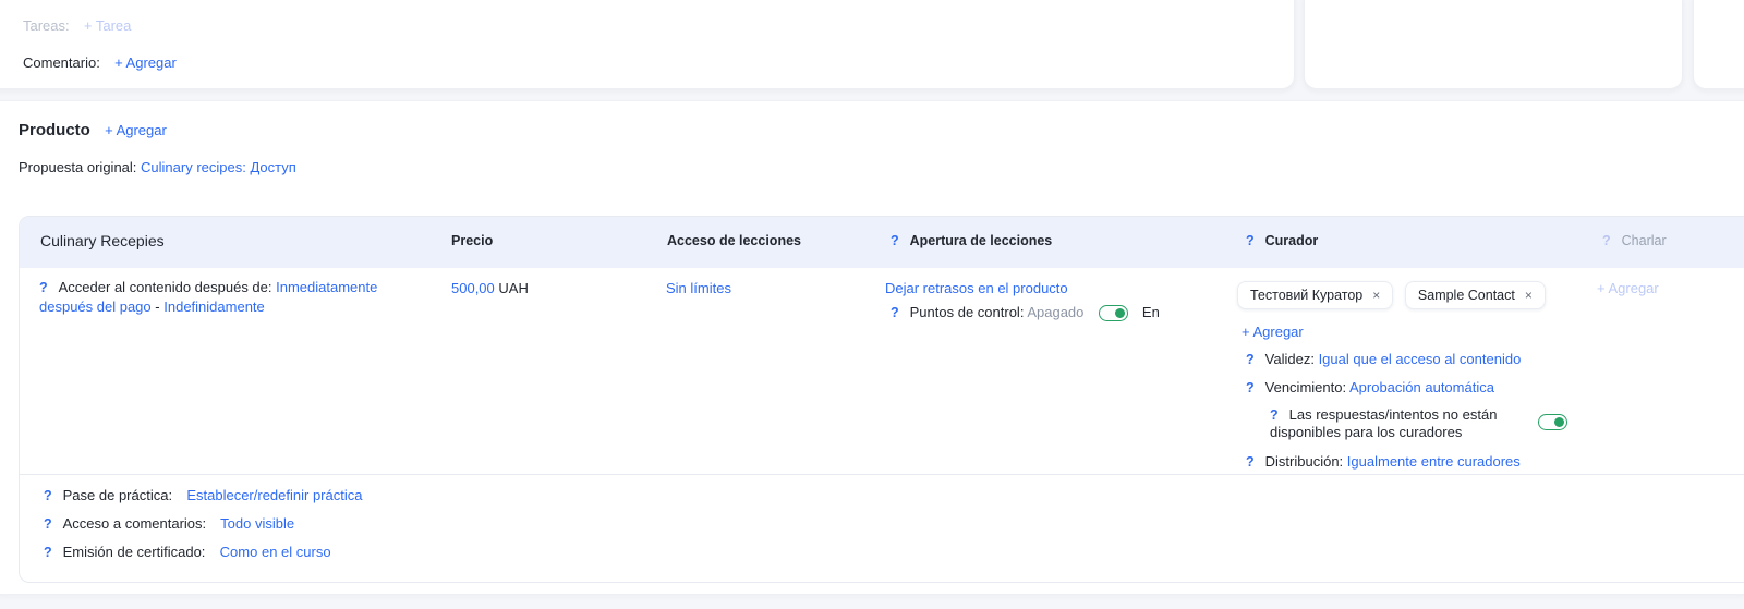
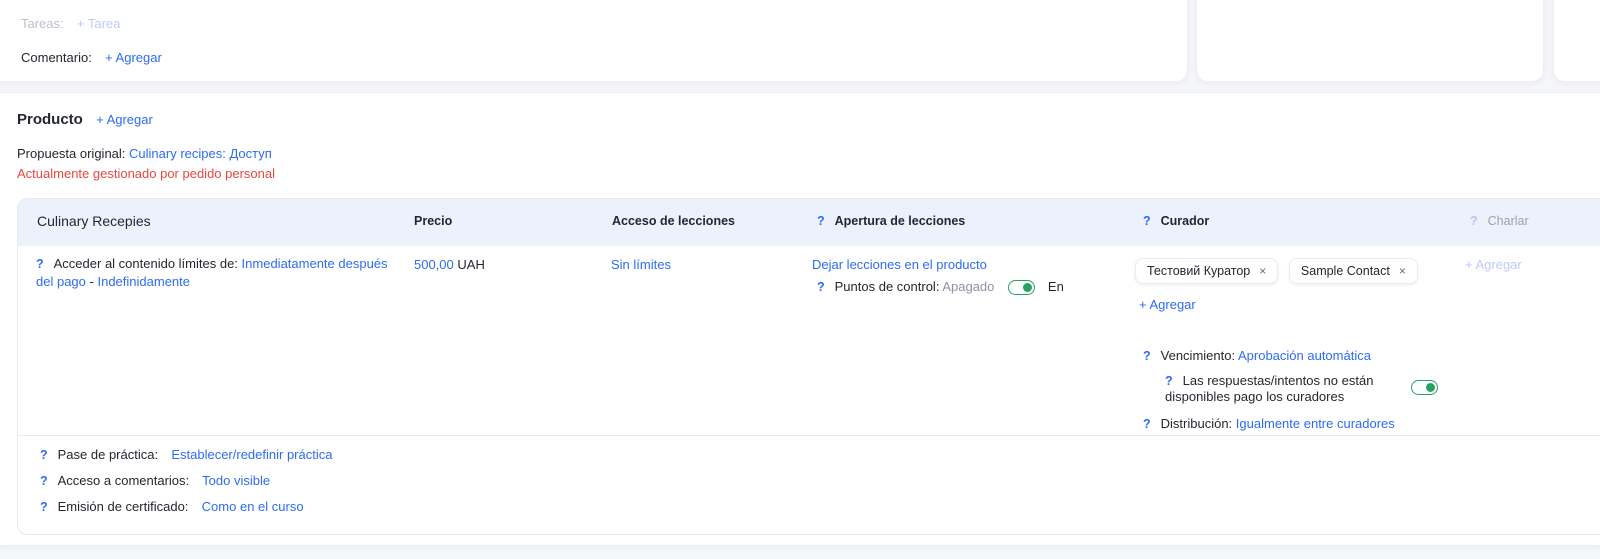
  Tareas: + Tarea
  Comentario: + Agregar
  Producto + Agregar
  Propuesta original: Culinary recipes: Доступ
+ Actualmente gestionado por pedido personal
  Culinary Recepies
  Precio
  Acceso de lecciones
  ? Apertura de lecciones
  ? Curador
  ? Charlar
- ? Acceder al contenido después de: Inmediatamente después del pago - Indefinidamente
+ ? Acceder al contenido límites de: Inmediatamente después del pago - Indefinidamente
  500,00 UAH
  Sin límites
- Dejar retrasos en el producto
+ Dejar lecciones en el producto
  ? Puntos de control: Apagado En
  Тестовий Куратор
  ×
  Sample Contact
  ×
  + Agregar
- ? Validez: Igual que el acceso al contenido
  ? Vencimiento: Aprobación automática
- ? Las respuestas/intentos no están disponibles para los curadores
+ ? Las respuestas/intentos no están disponibles pago los curadores
  ? Distribución: Igualmente entre curadores
  + Agregar
  ? Pase de práctica: Establecer/redefinir práctica
  ? Acceso a comentarios: Todo visible
  ? Emisión de certificado: Como en el curso
